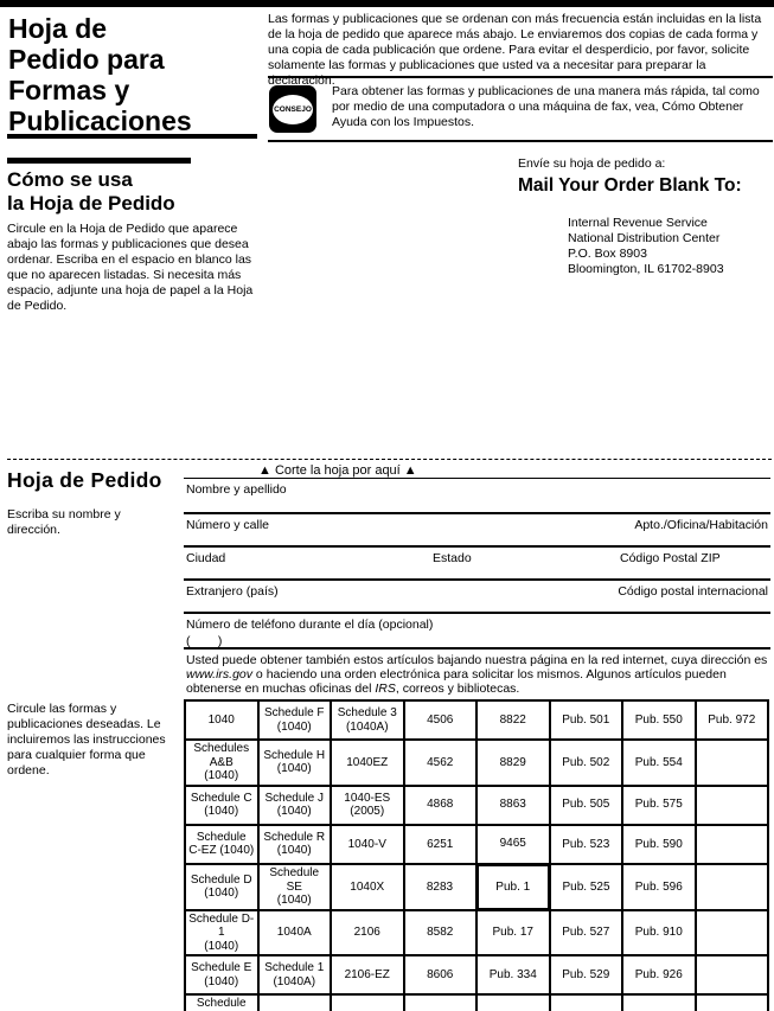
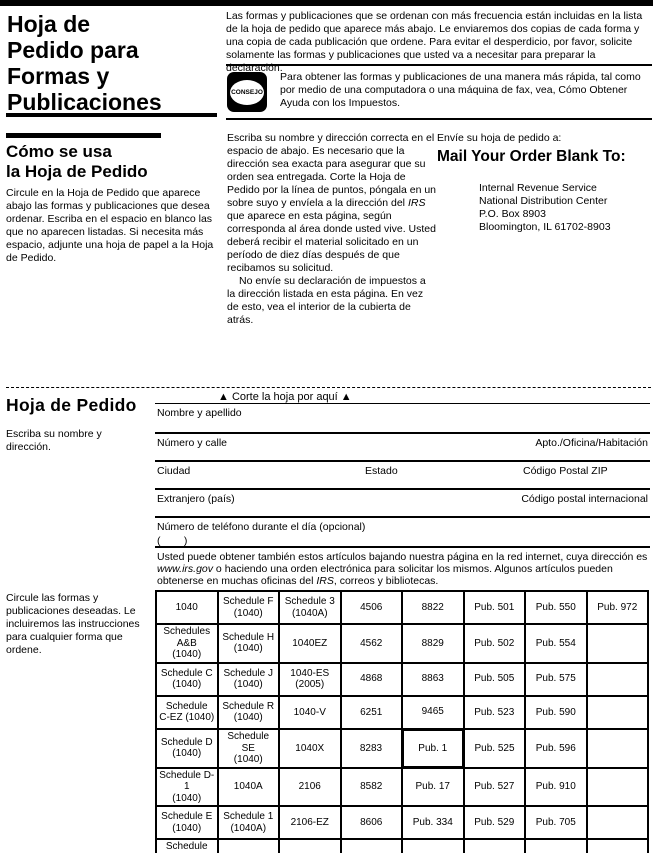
  Hoja de
  Pedido para
  Formas y
  Publicaciones
  Las formas y publicaciones que se ordenan con más frecuencia están incluidas en la lista de la hoja de pedido que aparece más abajo. Le enviaremos dos copias de cada forma y una copia de cada publicación que ordene. Para evitar el desperdicio, por favor, solicite solamente las formas y publicaciones que usted va a necesitar para preparar la declaración.
  Para obtener las formas y publicaciones de una manera más rápida, tal como por medio de una computadora o una máquina de fax, vea, Cómo Obtener Ayuda con los Impuestos.
  Cómo se usa
  la Hoja de Pedido
  Circule en la Hoja de Pedido que aparece abajo las formas y publicaciones que desea ordenar. Escriba en el espacio en blanco las que no aparecen listadas. Si necesita más espacio, adjunte una hoja de papel a la Hoja de Pedido.
+ Escriba su nombre y dirección correcta en el espacio de abajo. Es necesario que la dirección sea exacta para asegurar que su orden sea entregada. Corte la Hoja de Pedido por la línea de puntos, póngala en un sobre suyo y envíela a la dirección del IRS que aparece en esta página, según corresponda al área donde usted vive. Usted deberá recibir el material solicitado en un período de diez días después de que recibamos su solicitud.
+ No envíe su declaración de impuestos a la dirección listada en esta página. En vez de esto, vea el interior de la cubierta de atrás.
  Envíe su hoja de pedido a:
  Mail Your Order Blank To:
  Internal Revenue Service
  National Distribution Center
  P.O. Box 8903
  Bloomington, IL 61702-8903
  ▲ Corte la hoja por aquí ▲
  Hoja de Pedido
  Escriba su nombre y dirección.
  Circule las formas y publicaciones deseadas. Le incluiremos las instrucciones para cualquier forma que ordene.
  Nombre y apellido
  Número y calle
  Apto./Oficina/Habitación
  Ciudad
  Estado
  Código Postal ZIP
  Extranjero (país)
  Código postal internacional
  Número de teléfono durante el día (opcional)
  ( )
  Usted puede obtener también estos artículos bajando nuestra página en la red internet, cuya dirección es www.irs.gov o haciendo una orden electrónica para solicitar los mismos. Algunos artículos pueden obtenerse en muchas oficinas del IRS, correos y bibliotecas.
  1040	Schedule F (1040)	Schedule 3 (1040A)	4506	8822	Pub. 501	Pub. 550	Pub. 972
  Schedules A&B (1040)	Schedule H (1040)	1040EZ	4562	8829	Pub. 502	Pub. 554
  Schedule C (1040)	Schedule J (1040)	1040-ES (2005)	4868	8863	Pub. 505	Pub. 575
  Schedule C-EZ (1040)	Schedule R (1040)	1040-V	6251	9465	Pub. 523	Pub. 590
  Schedule D (1040)	Schedule SE (1040)	1040X	8283	Pub. 1	Pub. 525	Pub. 596
  Schedule D-1 (1040)	1040A	2106	8582	Pub. 17	Pub. 527	Pub. 910
- Schedule E (1040)	Schedule 1 (1040A)	2106-EZ	8606	Pub. 334	Pub. 529	Pub. 926
+ Schedule E (1040)	Schedule 1 (1040A)	2106-EZ	8606	Pub. 334	Pub. 529	Pub. 705
